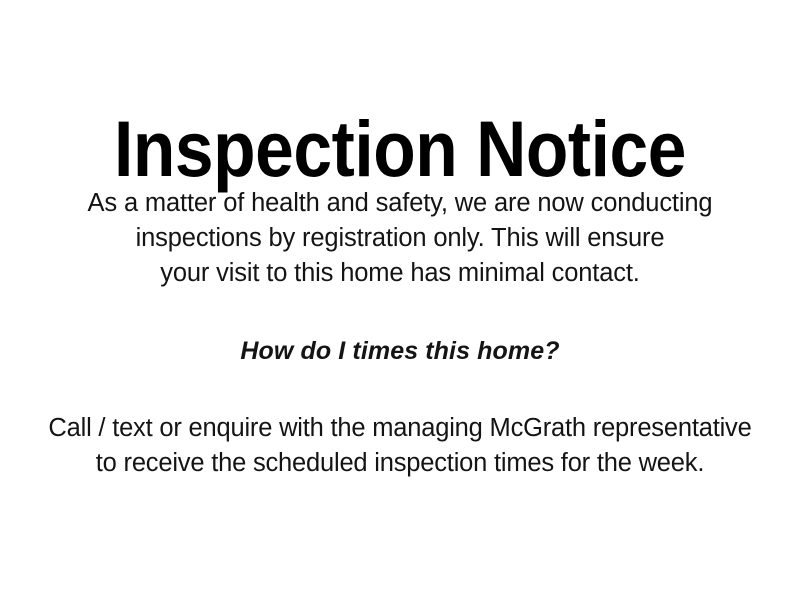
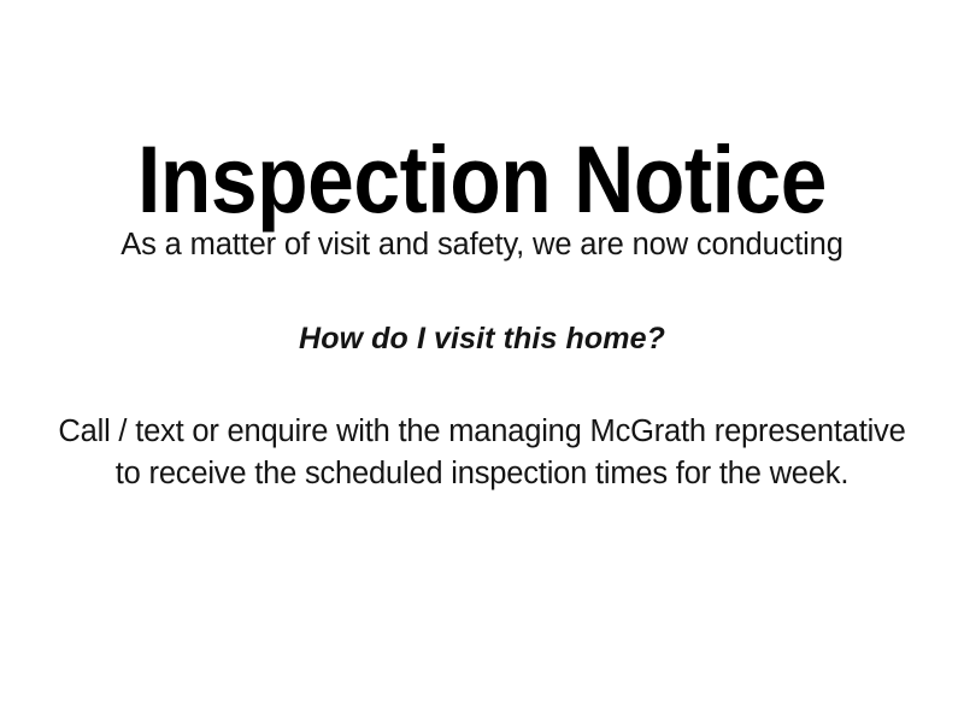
  Inspection Notice
- As a matter of health and safety, we are now conducting
+ As a matter of visit and safety, we are now conducting
- inspections by registration only. This will ensure
- your visit to this home has minimal contact.
- How do I times this home?
+ How do I visit this home?
  Call / text or enquire with the managing McGrath representative
  to receive the scheduled inspection times for the week.
